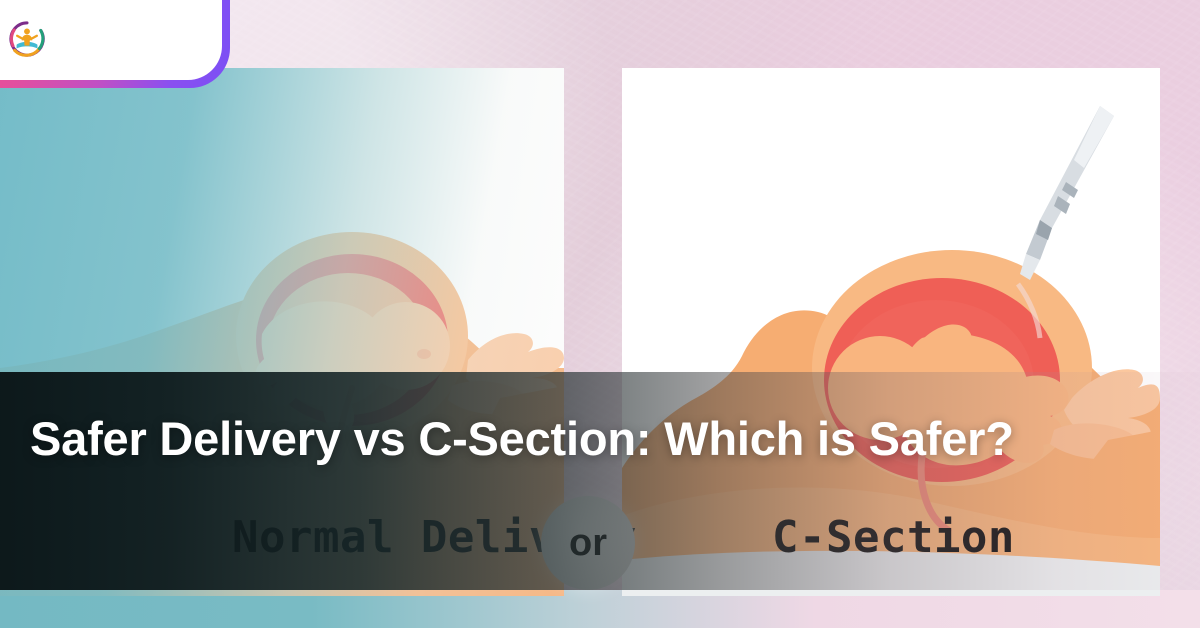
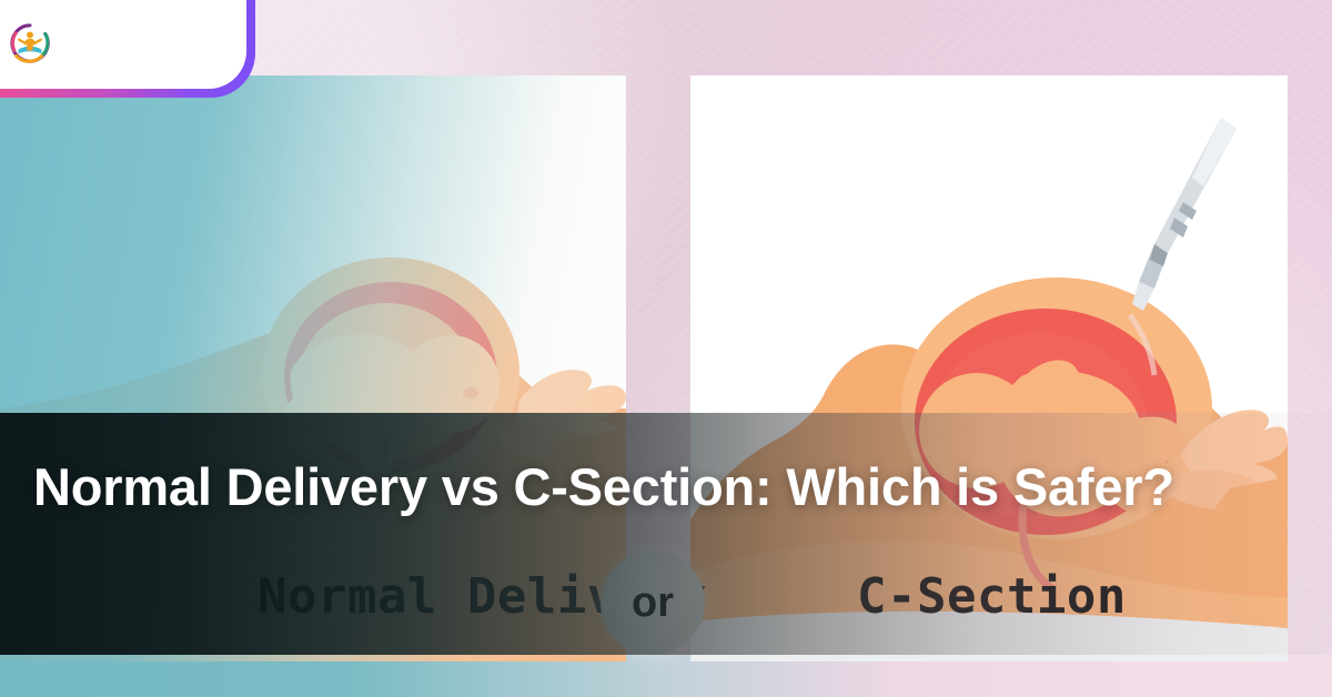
- Safer Delivery vs C-Section: Which is Safer?
+ Normal Delivery vs C-Section: Which is Safer?
